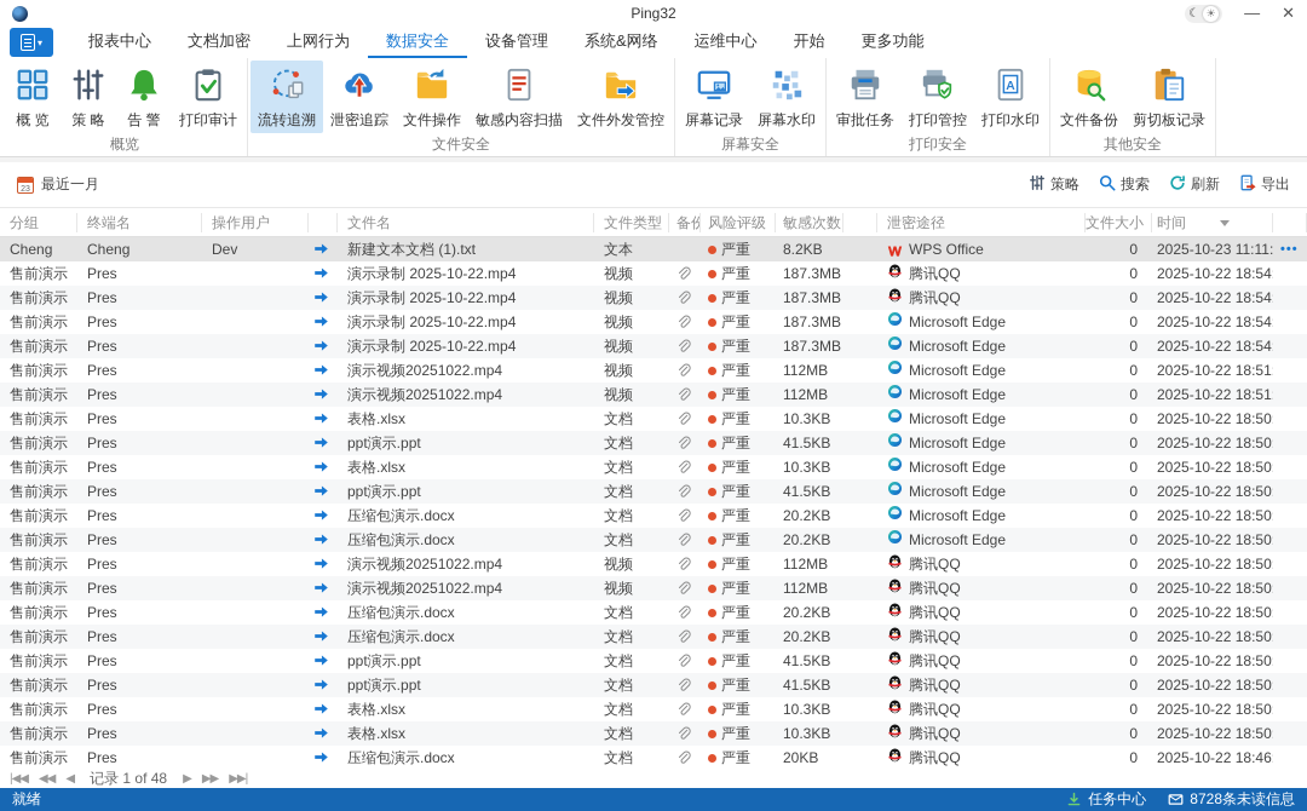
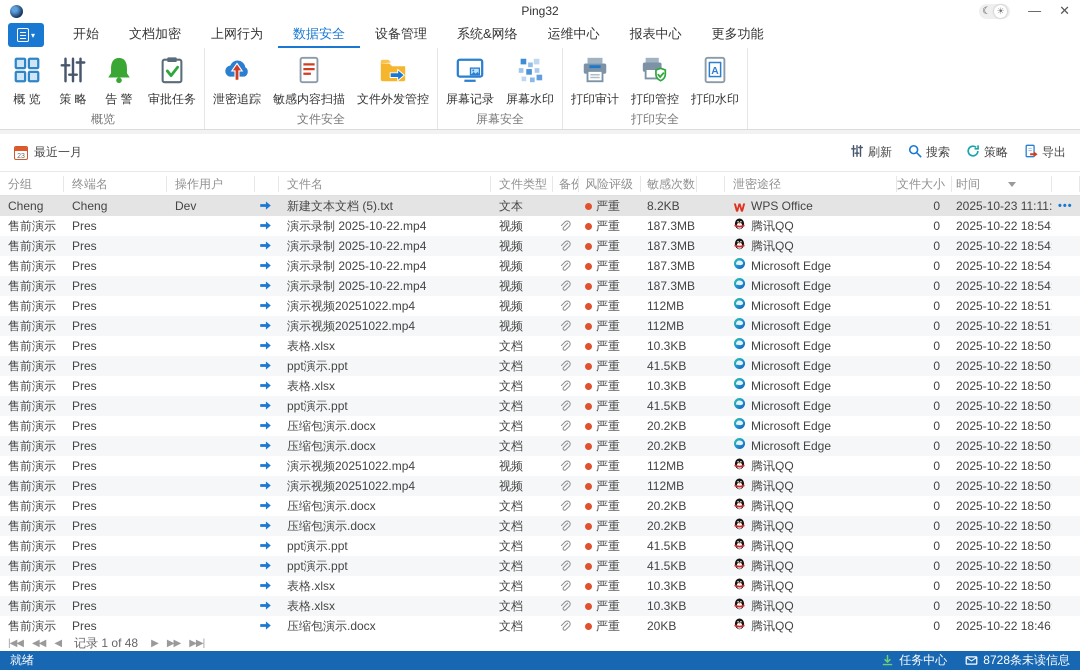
  Ping32
  ☾
  ☀
  —
  ✕
  ▾
- 报表中心
+ 开始
  文档加密
  上网行为
  数据安全
  设备管理
  系统&网络
  运维中心
- 开始
+ 报表中心
  更多功能
  概 览
  策 略
  告 警
- 打印审计
+ 审批任务
  概览
- 流转追溯
  泄密追踪
- 文件操作
  敏感内容扫描
  文件外发管控
  文件安全
  屏幕记录
  屏幕水印
  屏幕安全
- 审批任务
+ 打印审计
  打印管控
  A
  打印水印
  打印安全
- 文件备份
- 剪切板记录
- 其他安全
  最近一月
- 策略
+ 刷新
  搜索
- 刷新
+ 策略
  导出
  分组
  终端名
  操作用户
  文件名
  文件类型
  备份
  风险评级
  敏感次数
  泄密途径
  文件大小
  时间
  Cheng
  Cheng
  Dev
- 新建文本文档 (1).txt
+ 新建文本文档 (5).txt
  文本
  严重
  8.2KB
  WPS Office
  0
  2025-10-23 11:11:
  •••
  售前演示
  Pres
  演示录制 2025-10-22.mp4
  视频
  严重
  187.3MB
  腾讯QQ
  0
  2025-10-22 18:54
  售前演示
  Pres
  演示录制 2025-10-22.mp4
  视频
  严重
  187.3MB
  腾讯QQ
  0
  2025-10-22 18:54
  售前演示
  Pres
  演示录制 2025-10-22.mp4
  视频
  严重
  187.3MB
  Microsoft Edge
  0
  2025-10-22 18:54
  售前演示
  Pres
  演示录制 2025-10-22.mp4
  视频
  严重
  187.3MB
  Microsoft Edge
  0
  2025-10-22 18:54
  售前演示
  Pres
  演示视频20251022.mp4
  视频
  严重
  112MB
  Microsoft Edge
  0
  2025-10-22 18:51
  售前演示
  Pres
  演示视频20251022.mp4
  视频
  严重
  112MB
  Microsoft Edge
  0
  2025-10-22 18:51
  售前演示
  Pres
  表格.xlsx
  文档
  严重
  10.3KB
  Microsoft Edge
  0
  2025-10-22 18:50
  售前演示
  Pres
  ppt演示.ppt
  文档
  严重
  41.5KB
  Microsoft Edge
  0
  2025-10-22 18:50
  售前演示
  Pres
  表格.xlsx
  文档
  严重
  10.3KB
  Microsoft Edge
  0
  2025-10-22 18:50
  售前演示
  Pres
  ppt演示.ppt
  文档
  严重
  41.5KB
  Microsoft Edge
  0
  2025-10-22 18:50
  售前演示
  Pres
  压缩包演示.docx
  文档
  严重
  20.2KB
  Microsoft Edge
  0
  2025-10-22 18:50
  售前演示
  Pres
  压缩包演示.docx
  文档
  严重
  20.2KB
  Microsoft Edge
  0
  2025-10-22 18:50
  售前演示
  Pres
  演示视频20251022.mp4
  视频
  严重
  112MB
  腾讯QQ
  0
  2025-10-22 18:50
  售前演示
  Pres
  演示视频20251022.mp4
  视频
  严重
  112MB
  腾讯QQ
  0
  2025-10-22 18:50
  售前演示
  Pres
  压缩包演示.docx
  文档
  严重
  20.2KB
  腾讯QQ
  0
  2025-10-22 18:50
  售前演示
  Pres
  压缩包演示.docx
  文档
  严重
  20.2KB
  腾讯QQ
  0
  2025-10-22 18:50
  售前演示
  Pres
  ppt演示.ppt
  文档
  严重
  41.5KB
  腾讯QQ
  0
  2025-10-22 18:50
  售前演示
  Pres
  ppt演示.ppt
  文档
  严重
  41.5KB
  腾讯QQ
  0
  2025-10-22 18:50
  售前演示
  Pres
  表格.xlsx
  文档
  严重
  10.3KB
  腾讯QQ
  0
  2025-10-22 18:50
  售前演示
  Pres
  表格.xlsx
  文档
  严重
  10.3KB
  腾讯QQ
  0
  2025-10-22 18:50
  售前演示
  Pres
  压缩包演示.docx
  文档
  严重
  20KB
  腾讯QQ
  0
  2025-10-22 18:46
  |◀◀
  ◀◀
  ◀
  记录 1 of 48
  ▶
  ▶▶
  ▶▶|
  就绪
  任务中心
  8728条未读信息
